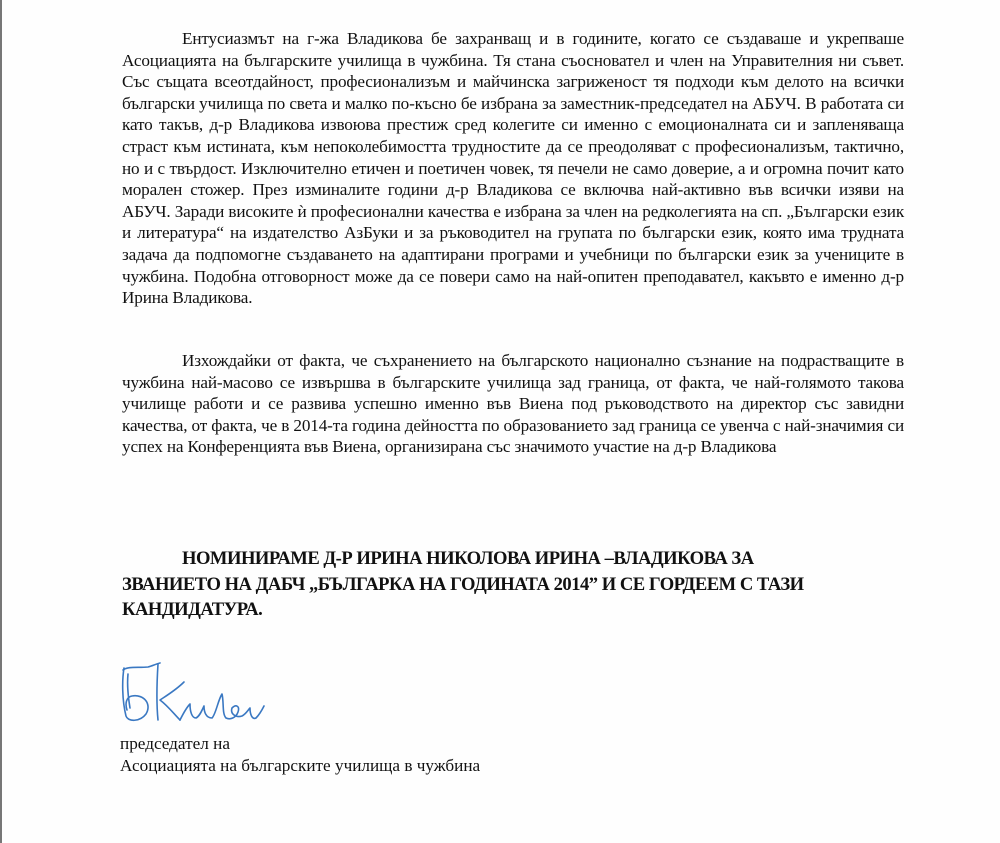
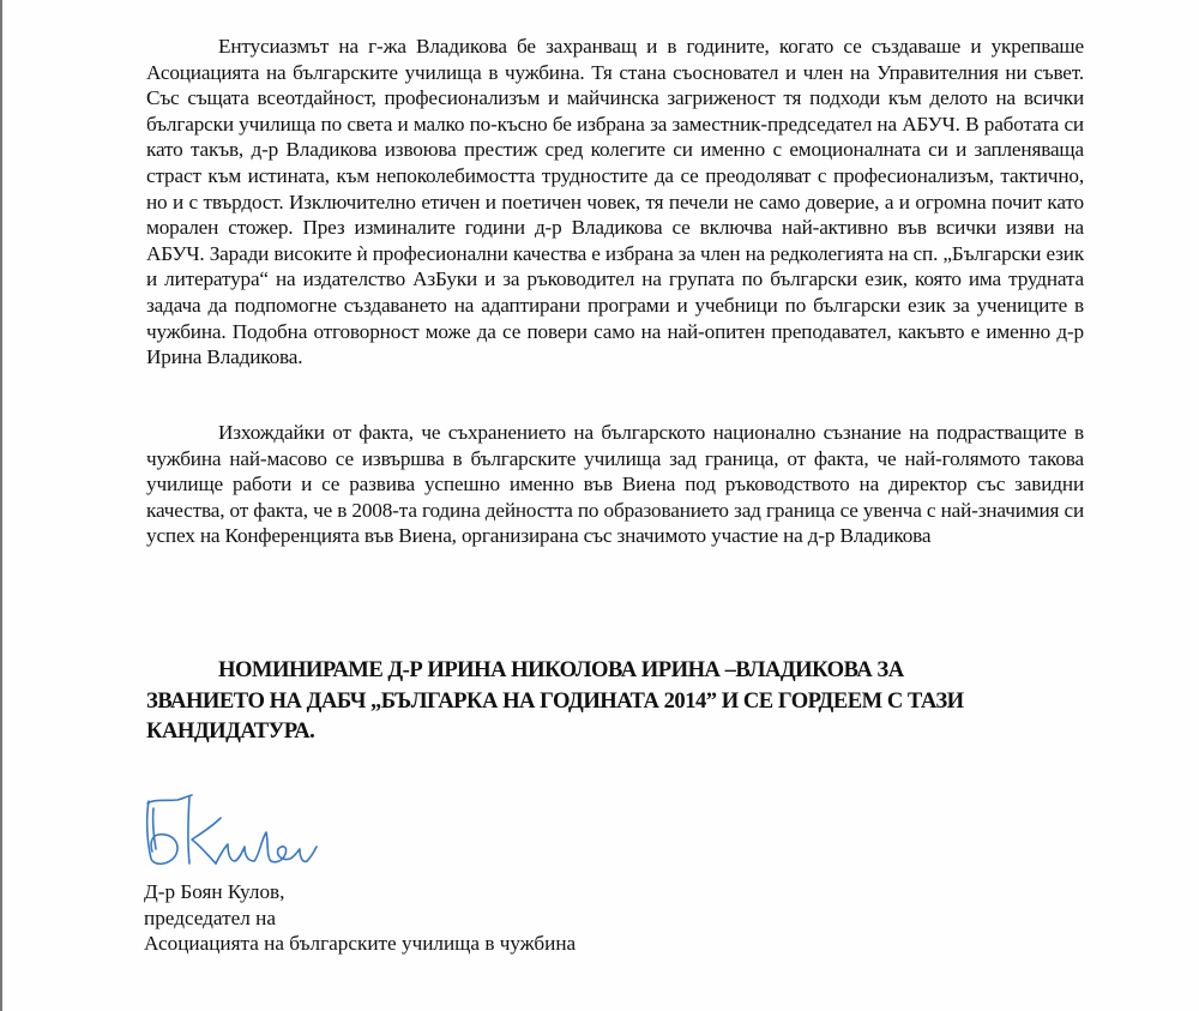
  Ентусиазмът на г-жа Владикова бе захранващ и в годините, когато се създаваше и укрепваше Асоциацията на българските училища в чужбина. Тя стана съосновател и член на Управителния ни съвет. Със същата всеотдайност, професионализъм и майчинска загриженост тя подходи към делото на всички български училища по света и малко по-късно бе избрана за заместник-председател на АБУЧ. В работата си като такъв, д-р Владикова извоюва престиж сред колегите си именно с емоционалната си и запленяваща страст към истината, към непоколебимостта трудностите да се преодоляват с професионализъм, тактично, но и с твърдост. Изключително етичен и поетичен човек, тя печели не само доверие, а и огромна почит като морален стожер. През изминалите години д-р Владикова се включва най-активно във всички изяви на АБУЧ. Заради високите ѝ професионални качества е избрана за член на редколегията на сп. „Български език и литература“ на издателство АзБуки и за ръководител на групата по български език, която има трудната задача да подпомогне създаването на адаптирани програми и учебници по български език за учениците в чужбина. Подобна отговорност може да се повери само на най-опитен преподавател, какъвто е именно д-р Ирина Владикова.
- Изхождайки от факта, че съхранението на българското национално съзнание на подрастващите в чужбина най-масово се извършва в българските училища зад граница, от факта, че най-голямото такова училище работи и се развива успешно именно във Виена под ръководството на директор със завидни качества, от факта, че в 2014-та година дейността по образованието зад граница се увенча с най-значимия си успех на Конференцията във Виена, организирана със значимото участие на д-р Владикова
+ Изхождайки от факта, че съхранението на българското национално съзнание на подрастващите в чужбина най-масово се извършва в българските училища зад граница, от факта, че най-голямото такова училище работи и се развива успешно именно във Виена под ръководството на директор със завидни качества, от факта, че в 2008-та година дейността по образованието зад граница се увенча с най-значимия си успех на Конференцията във Виена, организирана със значимото участие на д-р Владикова
  НОМИНИРАМЕ Д-Р ИРИНА НИКОЛОВА ИРИНА –ВЛАДИКОВА ЗА ЗВАНИЕТО НА ДАБЧ „БЪЛГАРКА НА ГОДИНАТА 2014” И СЕ ГОРДЕЕМ С ТАЗИ КАНДИДАТУРА.
+ Д-р Боян Кулов,
  председател на
  Асоциацията на българските училища в чужбина
